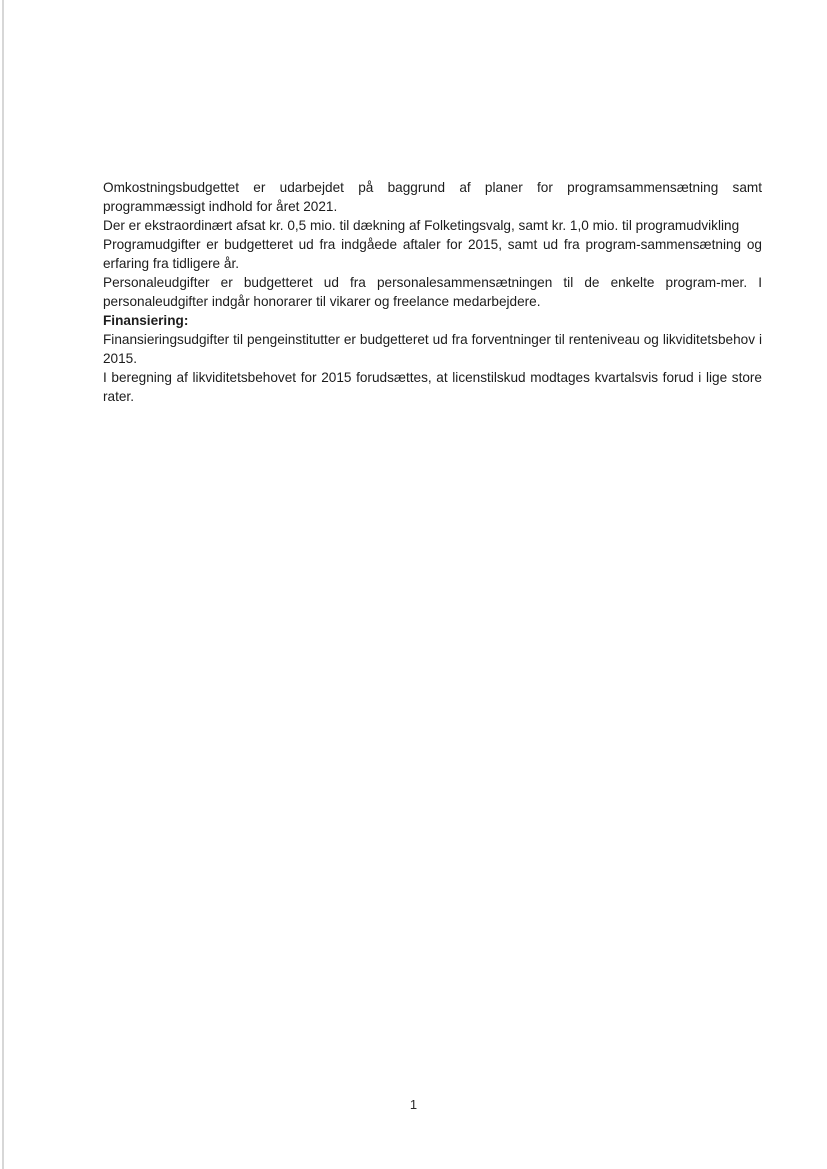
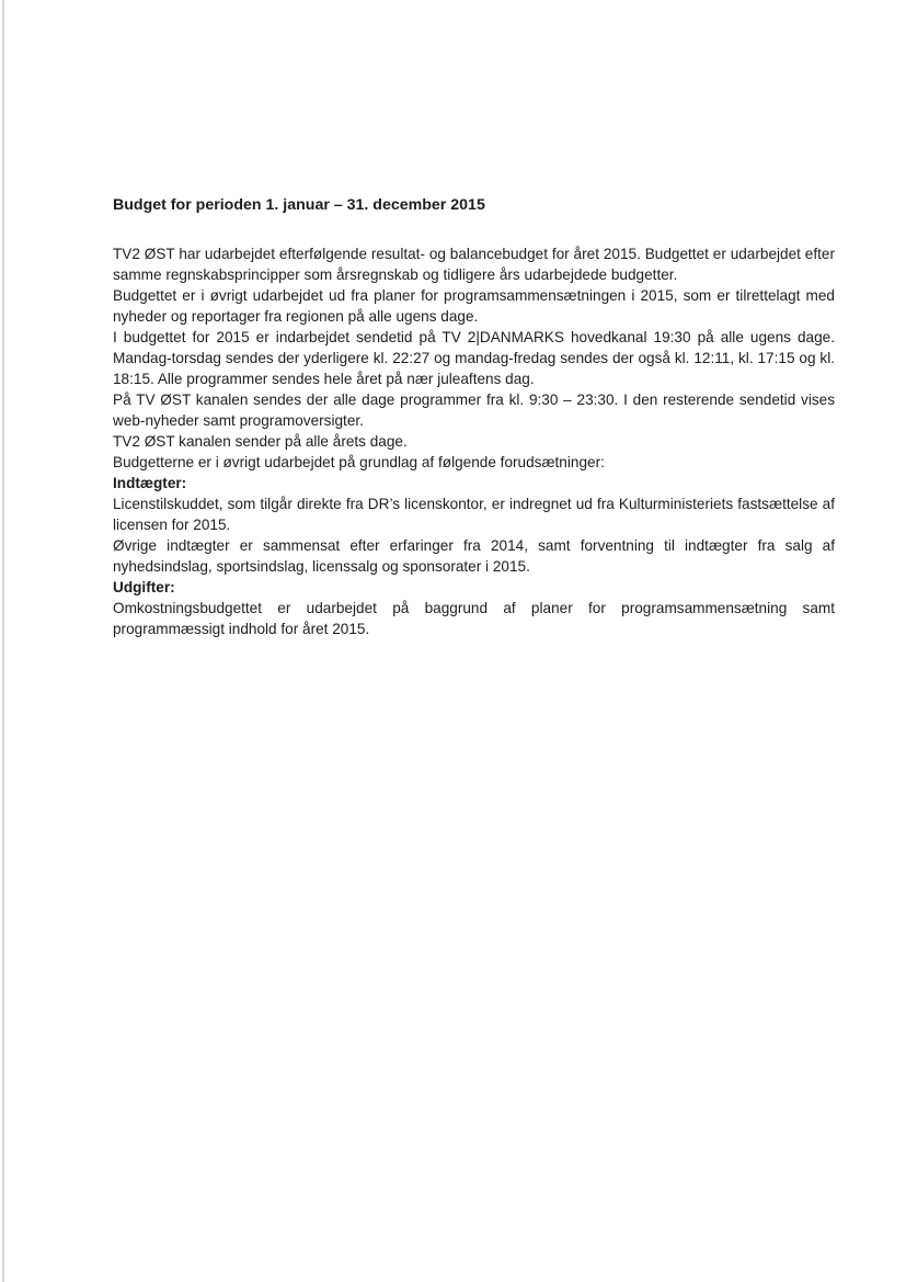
+ Budget for perioden 1. januar – 31. december 2015
+ TV2 ØST har udarbejdet efterfølgende resultat- og balancebudget for året 2015. Budgettet er udarbejdet efter samme regnskabsprincipper som årsregnskab og tidligere års udarbejdede budgetter.
+ Budgettet er i øvrigt udarbejdet ud fra planer for programsammensætningen i 2015, som er tilrettelagt med nyheder og reportager fra regionen på alle ugens dage.
+ I budgettet for 2015 er indarbejdet sendetid på TV 2|DANMARKS hovedkanal 19:30 på alle ugens dage. Mandag-torsdag sendes der yderligere kl. 22:27 og mandag-fredag sendes der også kl. 12:11, kl. 17:15 og kl. 18:15. Alle programmer sendes hele året på nær juleaftens dag.
+ På TV ØST kanalen sendes der alle dage programmer fra kl. 9:30 – 23:30. I den resterende sendetid vises web-nyheder samt programoversigter.
+ TV2 ØST kanalen sender på alle årets dage.
+ Budgetterne er i øvrigt udarbejdet på grundlag af følgende forudsætninger:
+ Indtægter:
+ Licenstilskuddet, som tilgår direkte fra DR’s licenskontor, er indregnet ud fra Kulturministeriets fastsættelse af licensen for 2015.
+ Øvrige indtægter er sammensat efter erfaringer fra 2014, samt forventning til indtægter fra salg af nyhedsindslag, sportsindslag, licenssalg og sponsorater i 2015.
+ Udgifter:
- Omkostningsbudgettet er udarbejdet på baggrund af planer for programsammensætning samt programmæssigt indhold for året 2021.
+ Omkostningsbudgettet er udarbejdet på baggrund af planer for programsammensætning samt programmæssigt indhold for året 2015.
- Der er ekstraordinært afsat kr. 0,5 mio. til dækning af Folketingsvalg, samt kr. 1,0 mio. til programudvikling
- Programudgifter er budgetteret ud fra indgåede aftaler for 2015, samt ud fra program-sammensætning og erfaring fra tidligere år.
- Personaleudgifter er budgetteret ud fra personalesammensætningen til de enkelte program-mer. I personaleudgifter indgår honorarer til vikarer og freelance medarbejdere.
- Finansiering:
- Finansieringsudgifter til pengeinstitutter er budgetteret ud fra forventninger til renteniveau og likviditetsbehov i 2015.
- I beregning af likviditetsbehovet for 2015 forudsættes, at licenstilskud modtages kvartalsvis forud i lige store rater.
- 1
